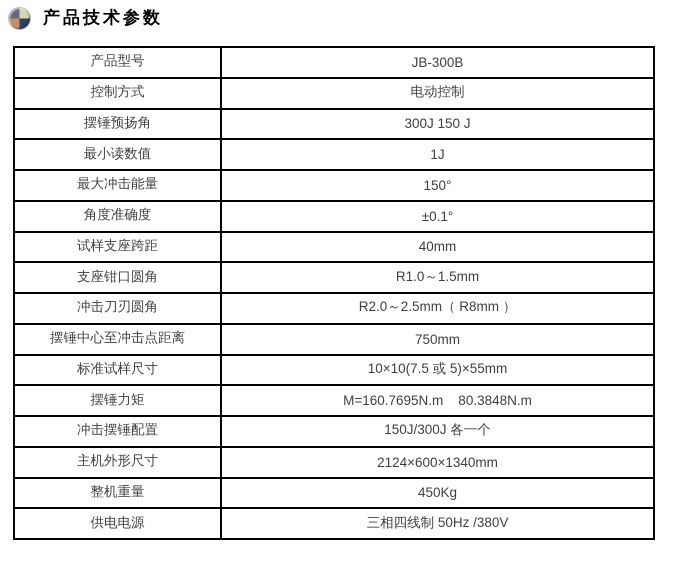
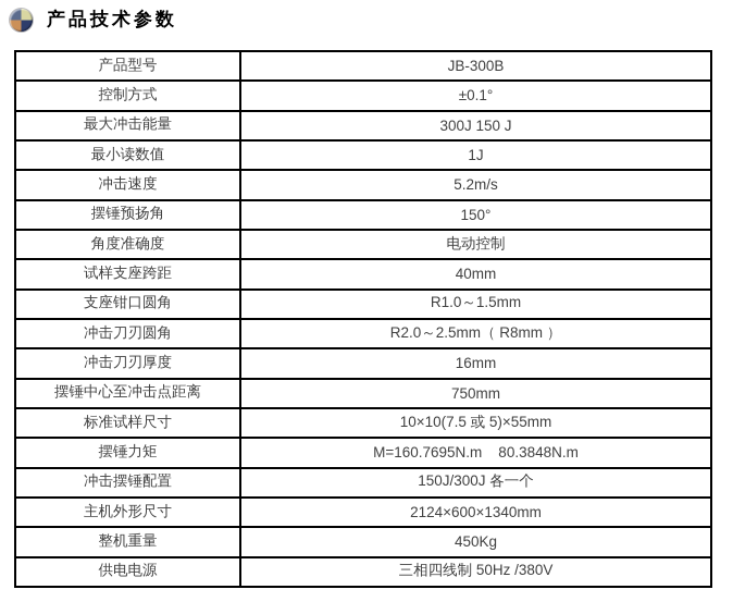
  产品技术参数
  产品型号	JB-300B
- 控制方式	电动控制
+ 控制方式	±0.1°
- 摆锤预扬角	300J 150 J
+ 最大冲击能量	300J 150 J
  最小读数值	1J
+ 冲击速度	5.2m/s
- 最大冲击能量	150°
+ 摆锤预扬角	150°
- 角度准确度	±0.1°
+ 角度准确度	电动控制
  试样支座跨距	40mm
  支座钳口圆角	R1.0～1.5mm
  冲击刀刃圆角	R2.0～2.5mm（ R8mm ）
+ 冲击刀刃厚度	16mm
  摆锤中心至冲击点距离	750mm
  标准试样尺寸	10×10(7.5 或 5)×55mm
  摆锤力矩	M=160.7695N.m 80.3848N.m
  冲击摆锤配置	150J/300J 各一个
  主机外形尺寸	2124×600×1340mm
  整机重量	450Kg
  供电电源	三相四线制 50Hz /380V
